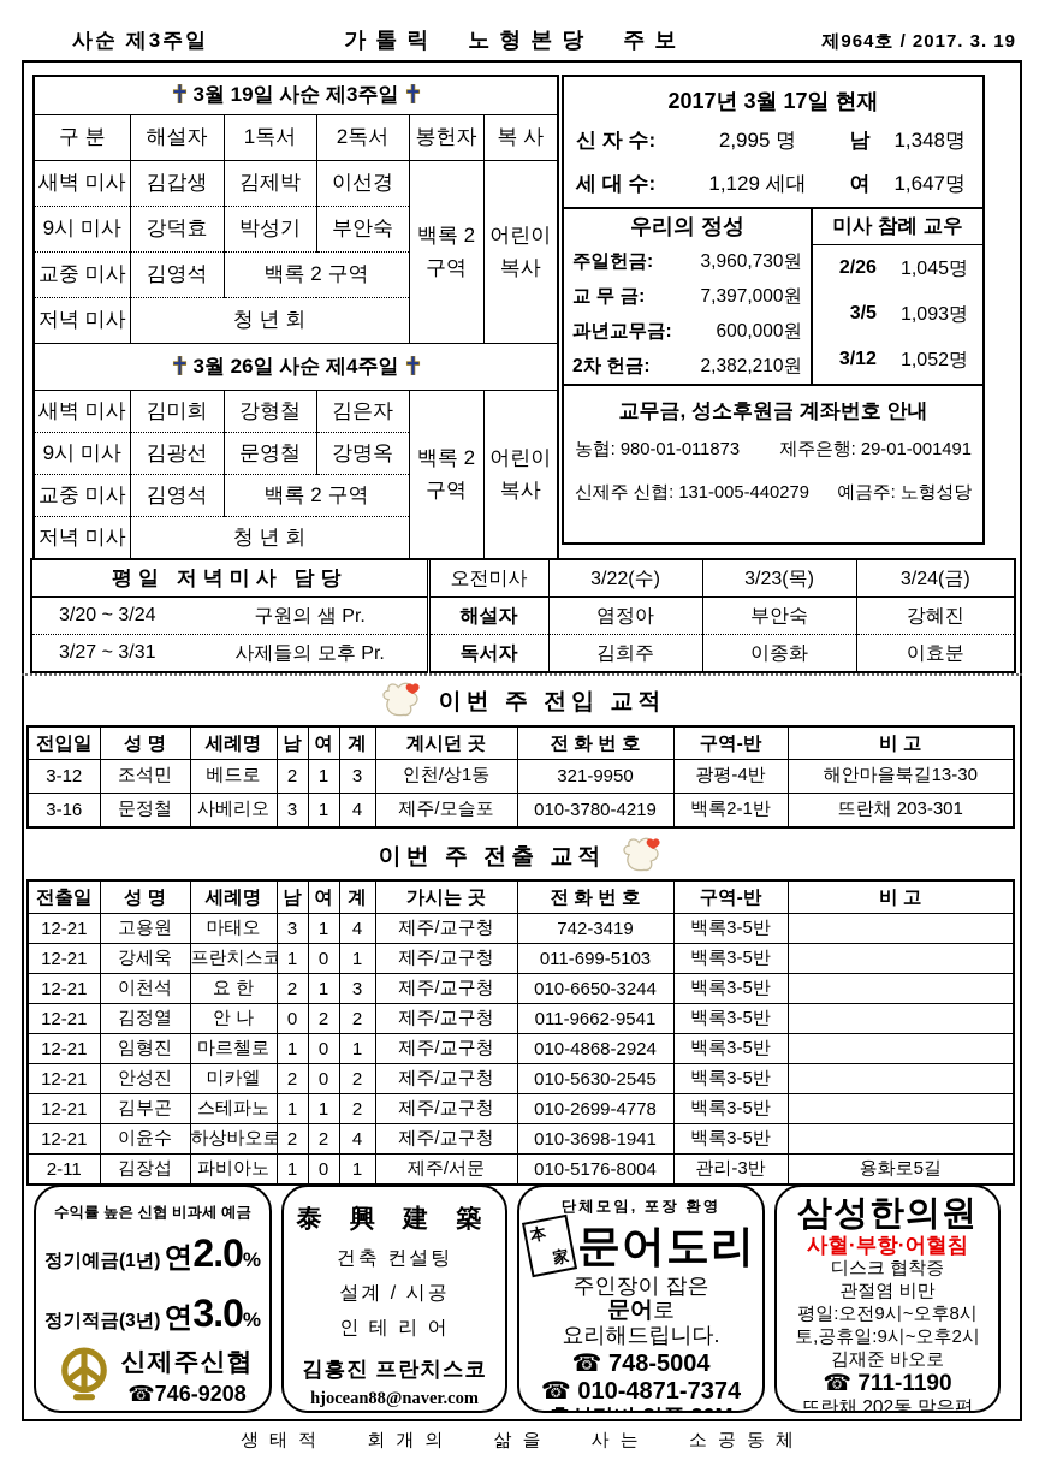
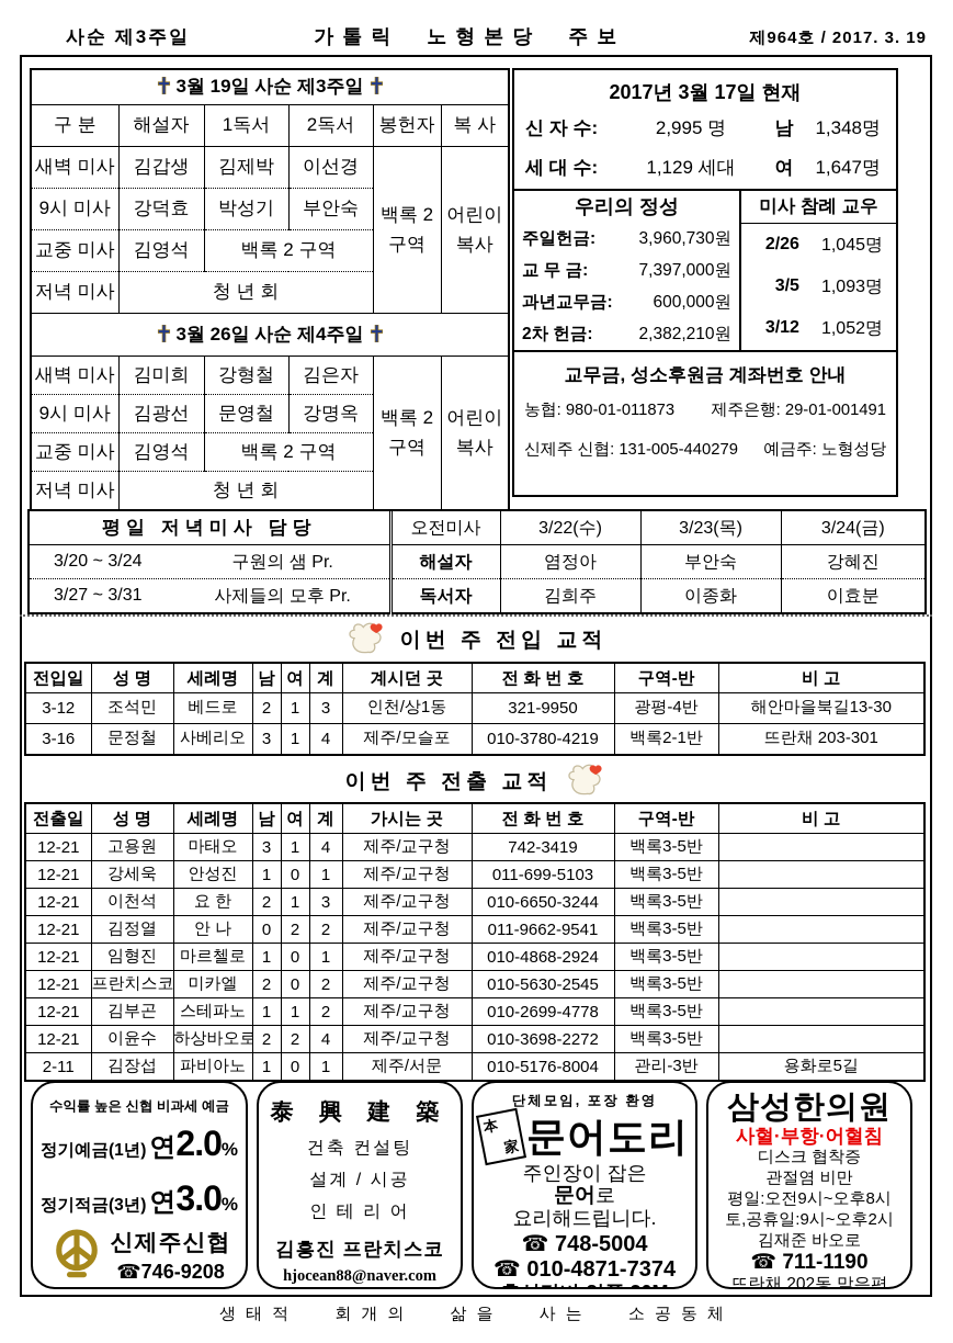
  사순 제3주일
  가톨릭 노형본당 주보
  제964호 / 2017. 3. 19
  3월 19일 사순 제3주일
  구 분	해설자	1독서	2독서	봉헌자	복 사
  새벽 미사	김갑생	김제박	이선경	백록 2 구역	어린이 복사
  9시 미사	강덕효	박성기	부안숙
  교중 미사	김영석	백록 2 구역
  저녁 미사	청 년 회
  3월 26일 사순 제4주일
  새벽 미사	김미희	강형철	김은자	백록 2 구역	어린이 복사
  9시 미사	김광선	문영철	강명옥
  교중 미사	김영석	백록 2 구역
  저녁 미사	청 년 회
  2017년 3월 17일 현재
  신 자 수:
  2,995 명
  남
  1,348명
  세 대 수:
  1,129 세대
  여
  1,647명
  우리의 정성
  주일헌금:
  3,960,730원
  교 무 금:
  7,397,000원
  과년교무금:
  600,000원
  2차 헌금:
  2,382,210원
  미사 참례 교우
  2/26
  1,045명
  3/5
  1,093명
  3/12
  1,052명
  교무금, 성소후원금 계좌번호 안내
  농협: 980-01-011873
  제주은행: 29-01-001491
  신제주 신협: 131-005-440279
  예금주: 노형성당
  평일 저녁미사 담당	오전미사	3/22(수)	3/23(목)	3/24(금)
  3/20 ~ 3/24 구원의 샘 Pr.	해설자	염정아	부안숙	강혜진
  3/27 ~ 3/31 사제들의 모후 Pr.	독서자	김희주	이종화	이효분
  이번 주 전입 교적
  전입일	성 명	세례명	남	여	계	계시던 곳	전 화 번 호	구역-반	비 고
  3-12	조석민	베드로	2	1	3	인천/상1동	321-9950	광평-4반	해안마을북길13-30
  3-16	문정철	사베리오	3	1	4	제주/모슬포	010-3780-4219	백록2-1반	뜨란채 203-301
  이번 주 전출 교적
  전출일	성 명	세례명	남	여	계	가시는 곳	전 화 번 호	구역-반	비 고
  12-21	고용원	마태오	3	1	4	제주/교구청	742-3419	백록3-5반
- 12-21	강세욱	프란치스코	1	0	1	제주/교구청	011-699-5103	백록3-5반
+ 12-21	강세욱	안성진	1	0	1	제주/교구청	011-699-5103	백록3-5반
  12-21	이천석	요 한	2	1	3	제주/교구청	010-6650-3244	백록3-5반
  12-21	김정열	안 나	0	2	2	제주/교구청	011-9662-9541	백록3-5반
  12-21	임형진	마르첼로	1	0	1	제주/교구청	010-4868-2924	백록3-5반
- 12-21	안성진	미카엘	2	0	2	제주/교구청	010-5630-2545	백록3-5반
+ 12-21	프란치스코	미카엘	2	0	2	제주/교구청	010-5630-2545	백록3-5반
  12-21	김부곤	스테파노	1	1	2	제주/교구청	010-2699-4778	백록3-5반
- 12-21	이윤수	하상바오로	2	2	4	제주/교구청	010-3698-1941	백록3-5반
+ 12-21	이윤수	하상바오로	2	2	4	제주/교구청	010-3698-2272	백록3-5반
  2-11	김장섭	파비아노	1	0	1	제주/서문	010-5176-8004	관리-3반	용화로5길
  수익률 높은 신협 비과세 예금
  정기예금(1년)
  연
  2.0
  %
  정기적금(3년)
  연
  3.0
  %
  신제주신협
  ☎746-9208
  泰 興 建 築
  건축 컨설팅
  설계 / 시공
  인 테 리 어
  김흥진 프란치스코
  hjocean88@naver.com
  단체모임, 포장 환영
  문어도리
  주인장이 잡은
  문어로
  요리해드립니다.
  ☎ 748-5004
  ☎ 010-4871-7374
  삼성한의원
  사혈·부항·어혈침
  디스크 협착증
  관절염 비만
  평일:오전9시~오후8시
  토,공휴일:9시~오후2시
  김재준 바오로
  ☎ 711-1190
  뜨란채 202동 맞은편
  생태적 회개의 삶을 사는 소공동체
